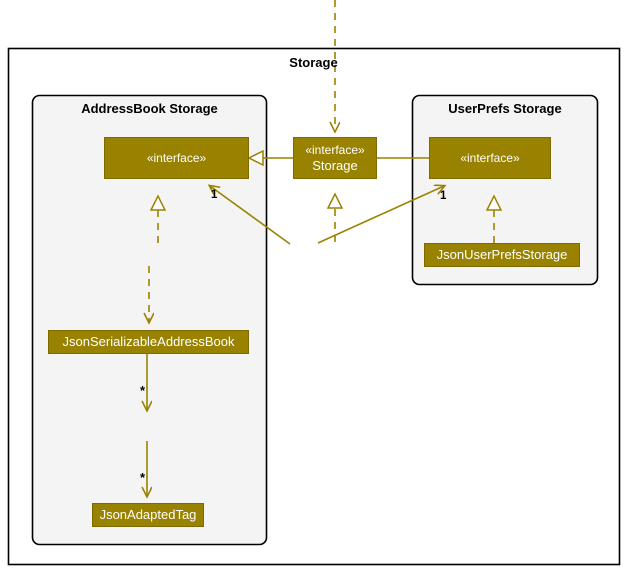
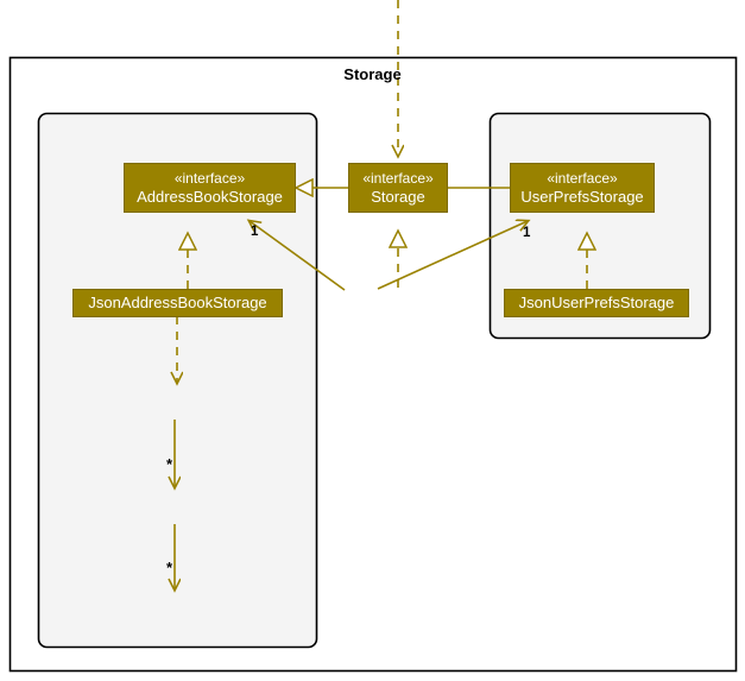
  Storage
- AddressBook Storage
- UserPrefs Storage
  «interface»
+ AddressBookStorage
  «interface»
  Storage
  «interface»
+ UserPrefsStorage
+ JsonAddressBookStorage
  JsonUserPrefsStorage
- JsonSerializableAddressBook
- JsonAdaptedTag
  1
  1
  *
  *
